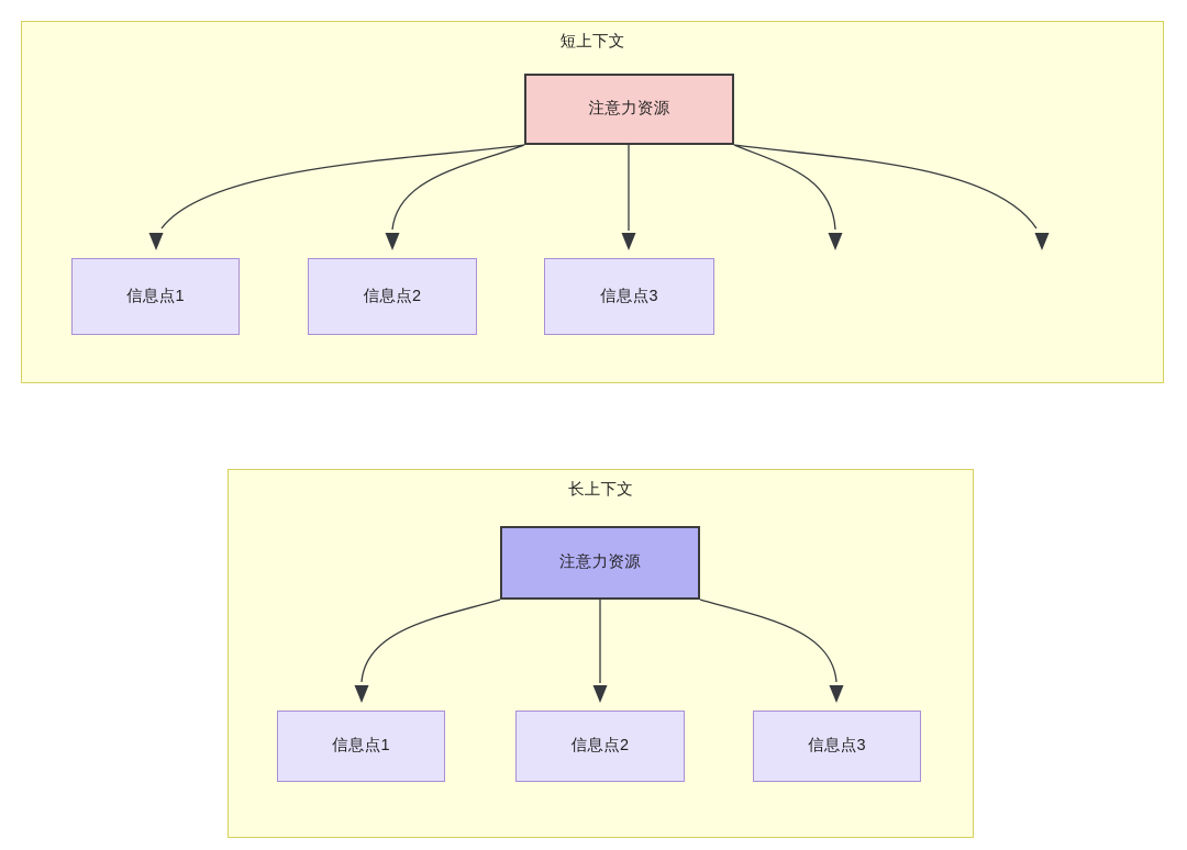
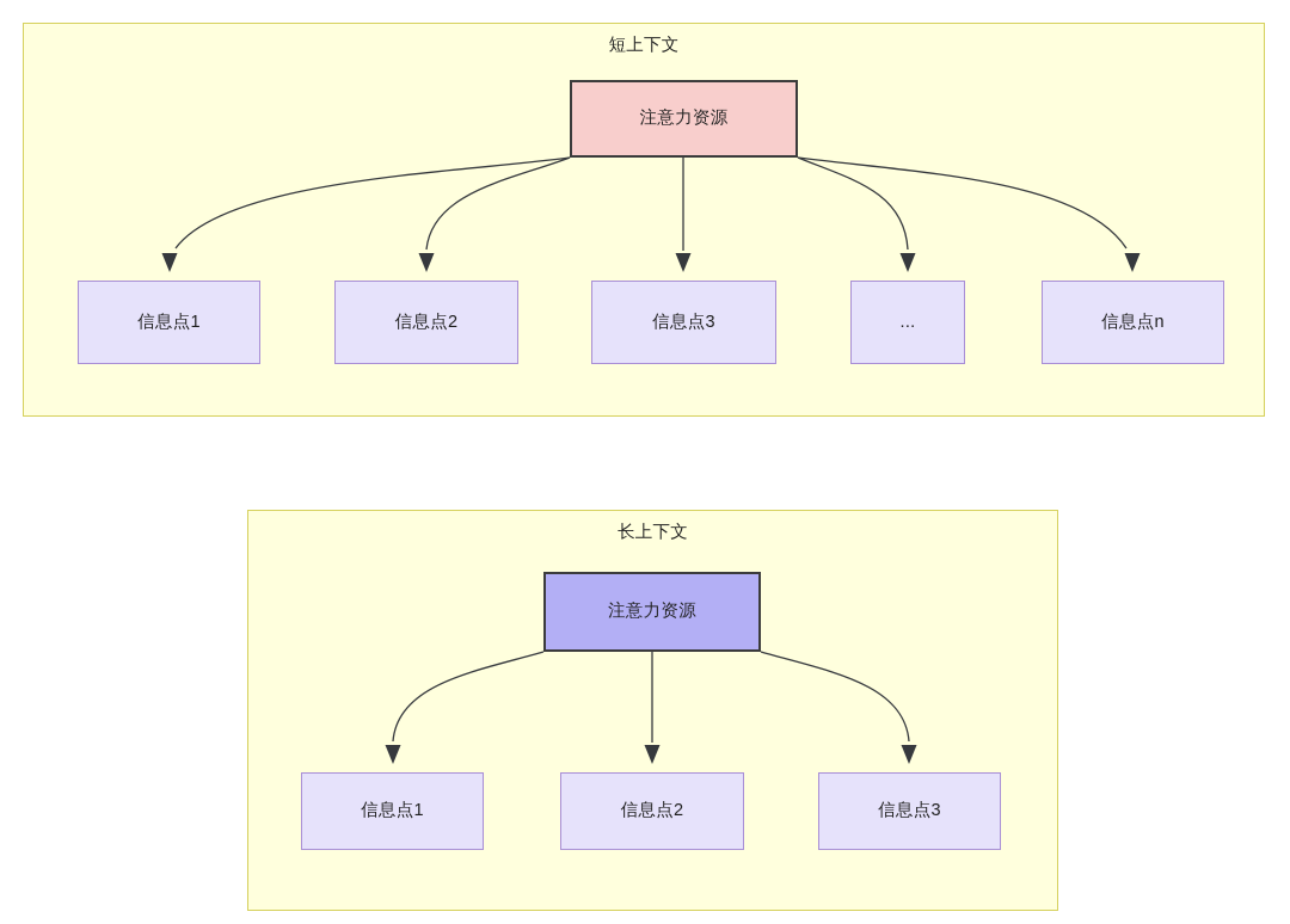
  短上下文
  注意力资源
  信息点1
  信息点2
  信息点3
+ ...
+ 信息点n
  长上下文
  注意力资源
  信息点1
  信息点2
  信息点3
